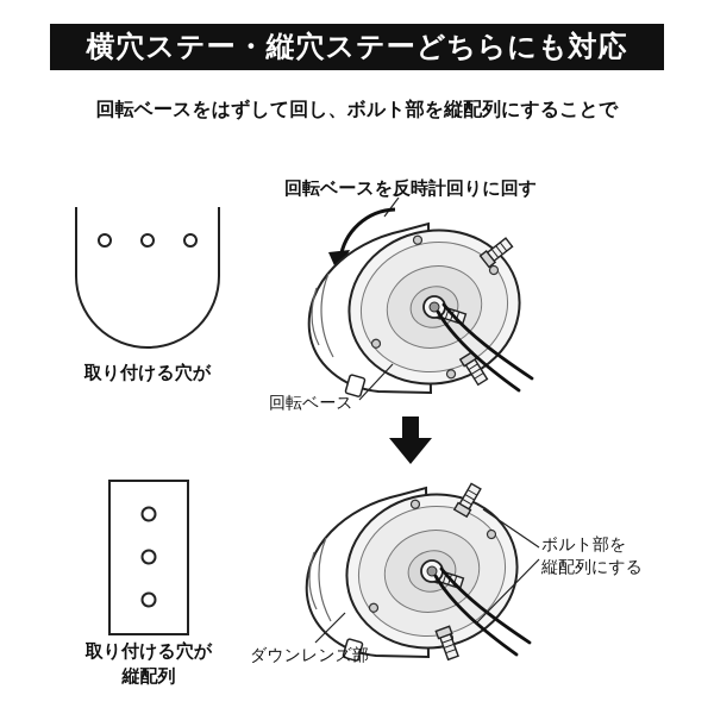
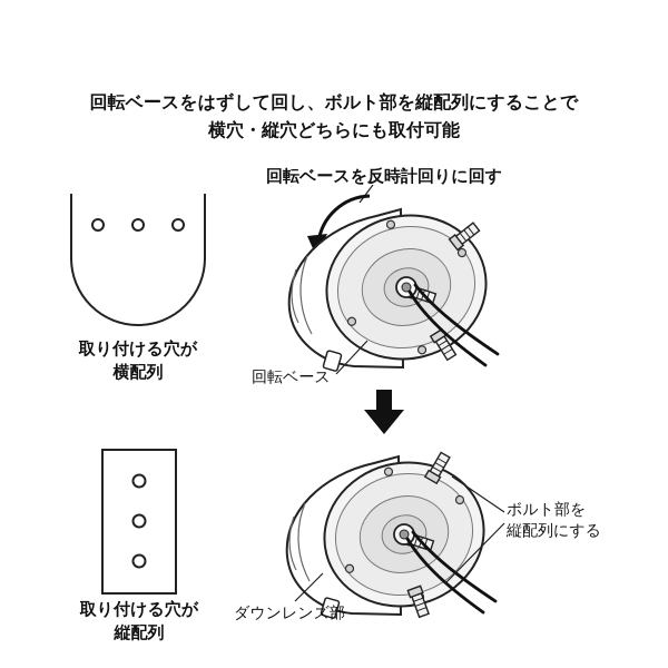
- 横穴ステー・縦穴ステーどちらにも対応
  回転ベースをはずして回し、ボルト部を縦配列にすることで
+ 横穴・縦穴どちらにも取付可能
  回転ベースを反時計回りに回す
  取り付ける穴が
+ 横配列
  回転ベース
  取り付ける穴が
  縦配列
  ボルト部を
  縦配列にする
  ダウンレンズ部
